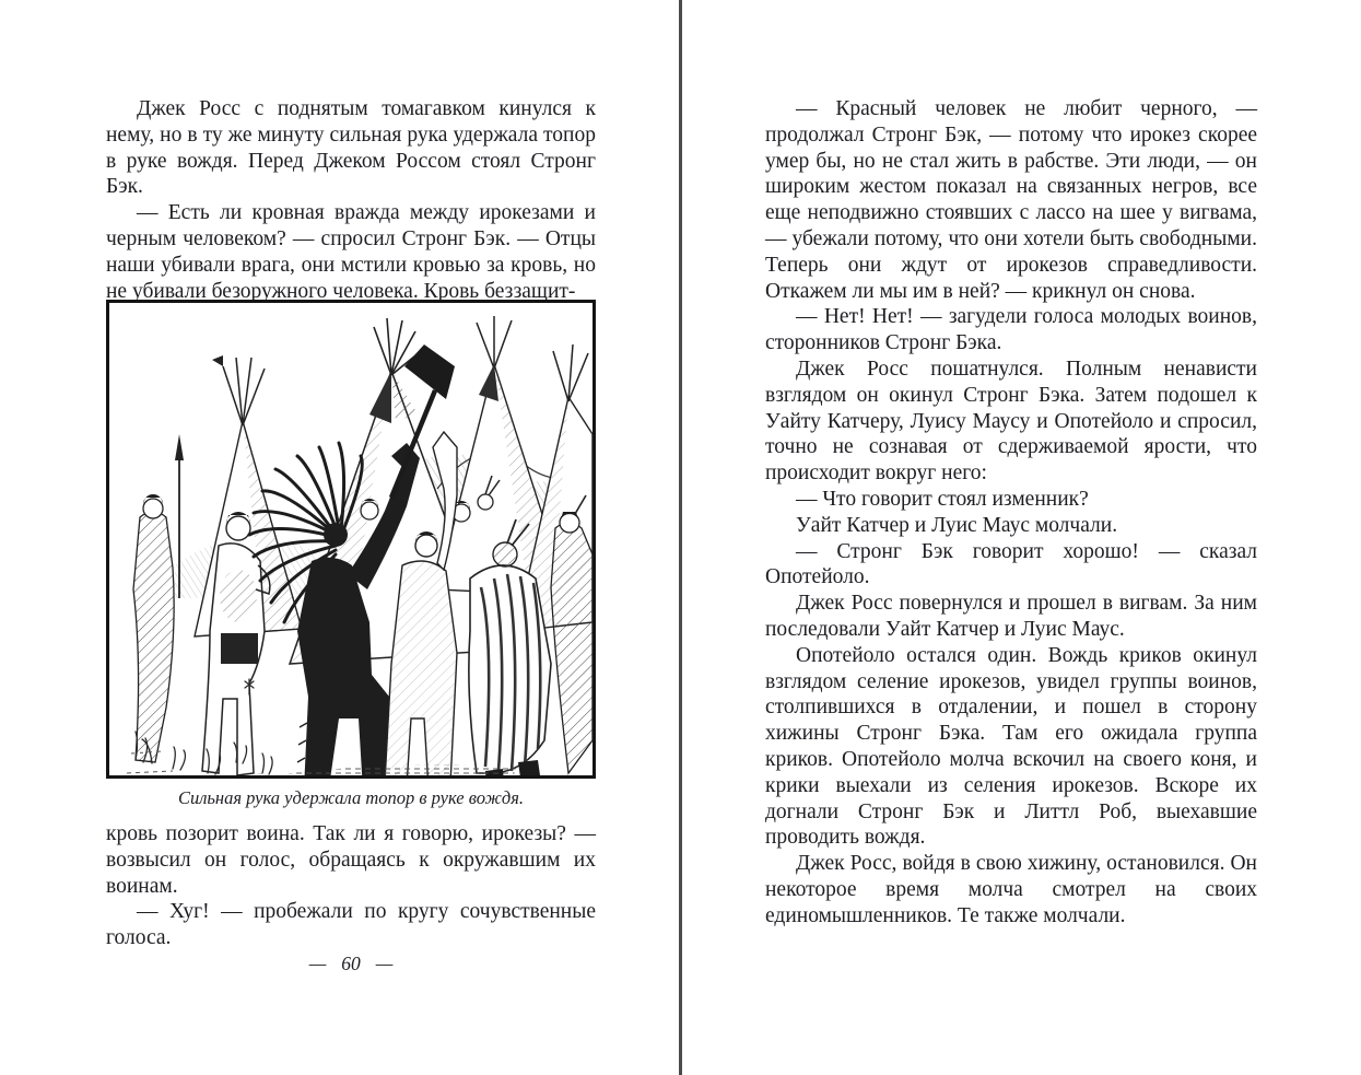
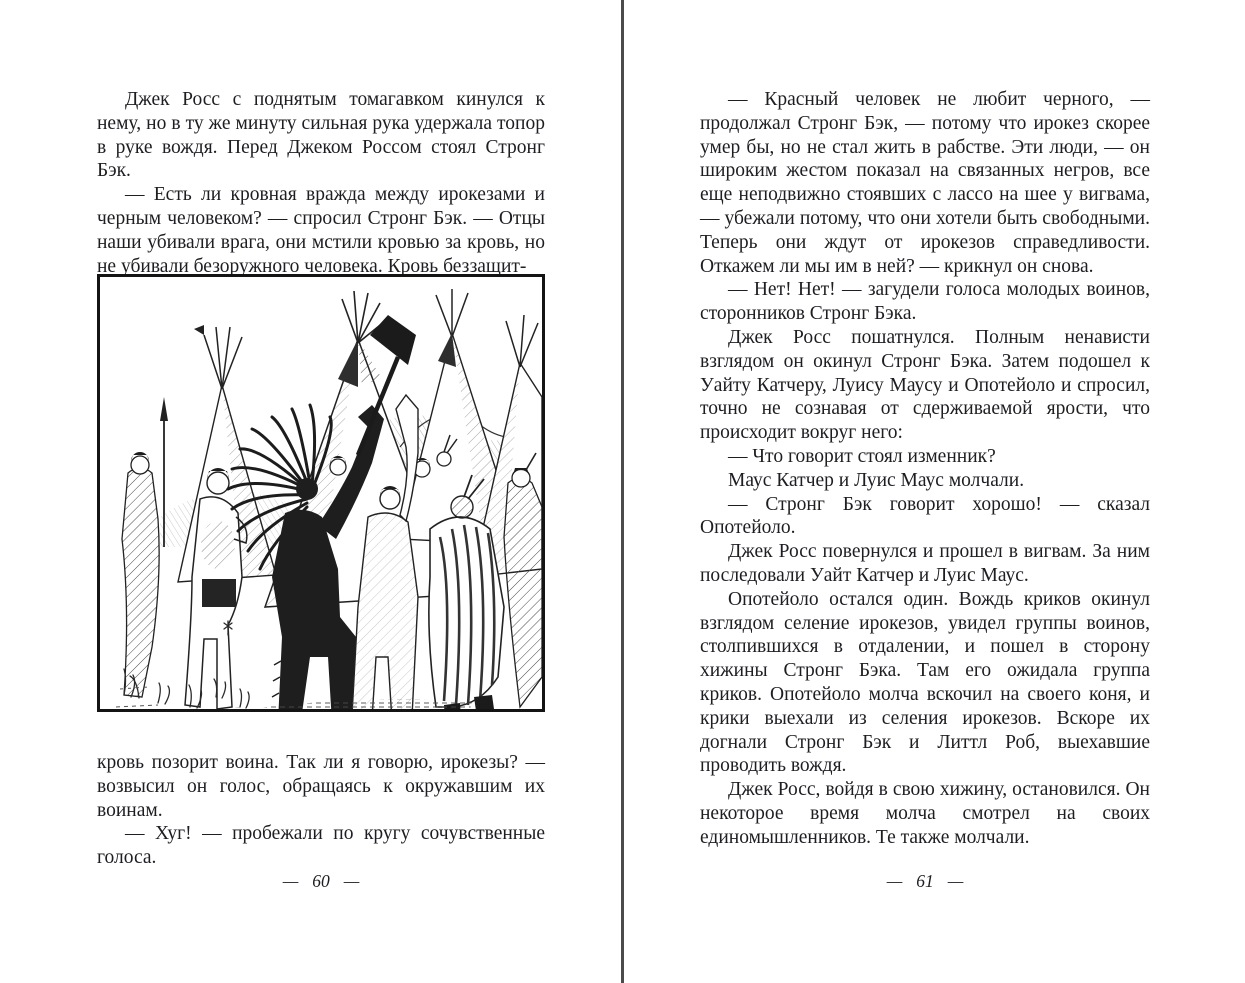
  Джек Росс с поднятым томагавком кинулся к нему, но в ту же минуту сильная рука удержала топор в руке вождя. Перед Джеком Россом стоял Стронг Бэк.
  — Есть ли кровная вражда между ирокезами и черным человеком? — спросил Стронг Бэк. — Отцы наши убивали врага, они мстили кровью за кровь, но не убивали безоружного человека. Кровь беззащит-
- Сильная рука удержала топор в руке вождя.
  кровь позорит воина. Так ли я говорю, ирокезы? — возвысил он голос, обращаясь к окружавшим их воинам.
  — Хуг! — пробежали по кругу сочувственные голоса.
  — 60 —
  — Красный человек не любит черного, — продолжал Стронг Бэк, — потому что ирокез скорее умер бы, но не стал жить в рабстве. Эти люди, — он широким жестом показал на связанных негров, все еще неподвижно стоявших с лассо на шее у вигвама, — убежали потому, что они хотели быть свободными. Теперь они ждут от ирокезов справедливости. Откажем ли мы им в ней? — крикнул он снова.
  — Нет! Нет! — загудели голоса молодых воинов, сторонников Стронг Бэка.
  Джек Росс пошатнулся. Полным ненависти взглядом он окинул Стронг Бэка. Затем подошел к Уайту Катчеру, Луису Маусу и Опотейоло и спросил, точно не сознавая от сдерживаемой ярости, что происходит вокруг него:
  — Что говорит стоял изменник?
- Уайт Катчер и Луис Маус молчали.
+ Маус Катчер и Луис Маус молчали.
  — Стронг Бэк говорит хорошо! — сказал Опотейоло.
  Джек Росс повернулся и прошел в вигвам. За ним последовали Уайт Катчер и Луис Маус.
  Опотейоло остался один. Вождь криков окинул взглядом селение ирокезов, увидел группы воинов, столпившихся в отдалении, и пошел в сторону хижины Стронг Бэка. Там его ожидала группа криков. Опотейоло молча вскочил на своего коня, и крики выехали из селения ирокезов. Вскоре их догнали Стронг Бэк и Литтл Роб, выехавшие проводить вождя.
  Джек Росс, войдя в свою хижину, остановился. Он некоторое время молча смотрел на своих единомышленников. Те также молчали.
+ — 61 —
